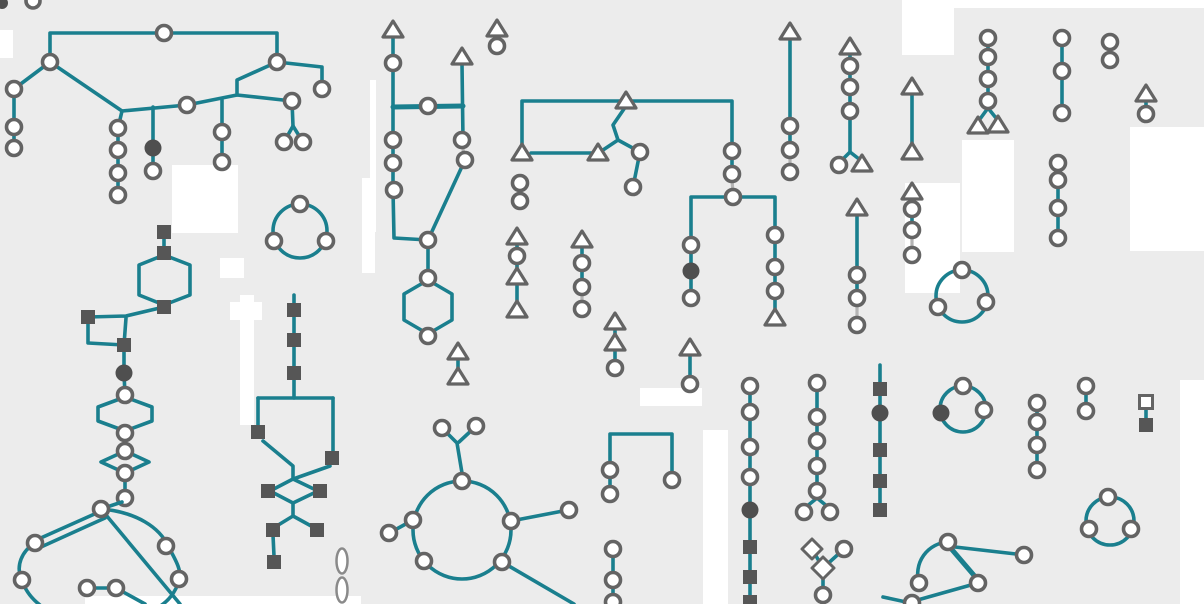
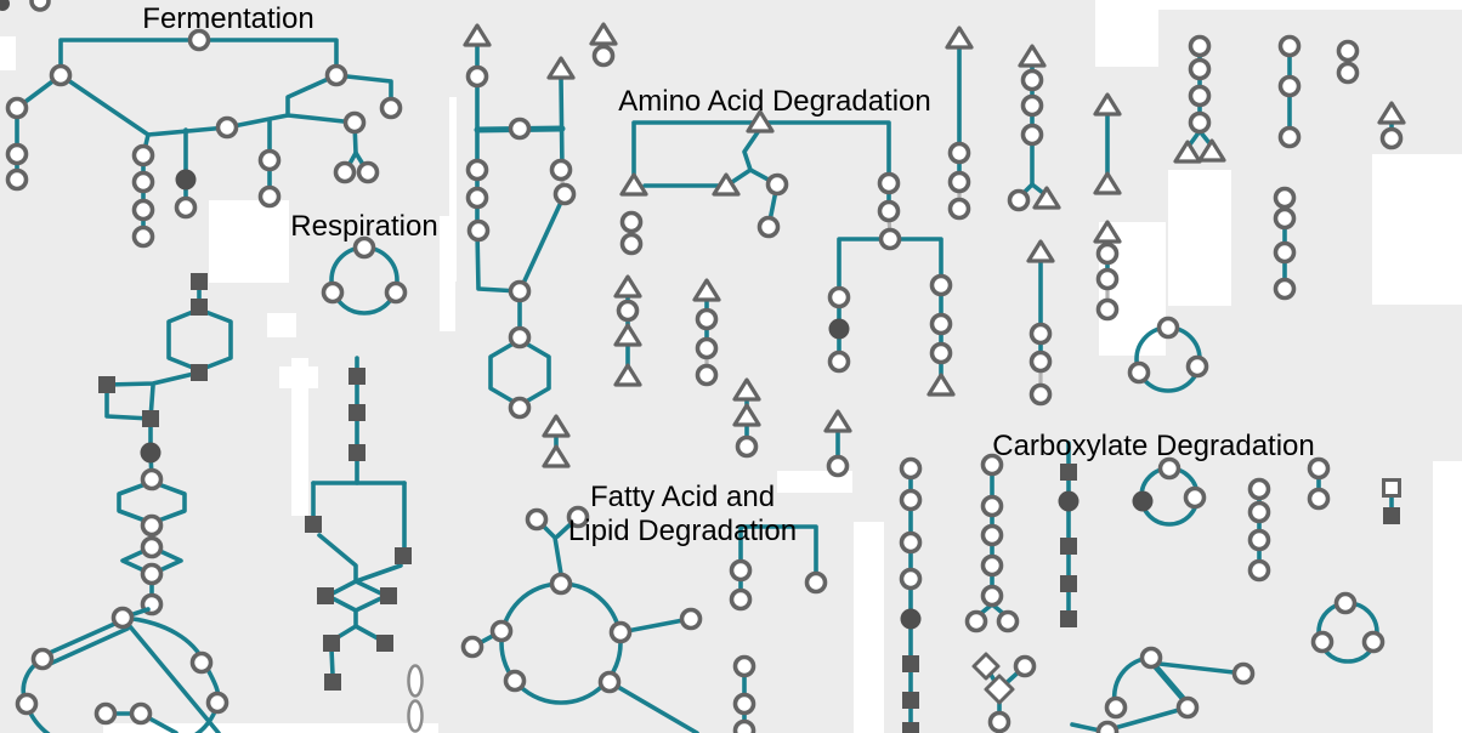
+ Fermentation
+ Respiration
+ Amino Acid Degradation
+ Fatty Acid and
+ Lipid Degradation
+ Carboxylate Degradation
